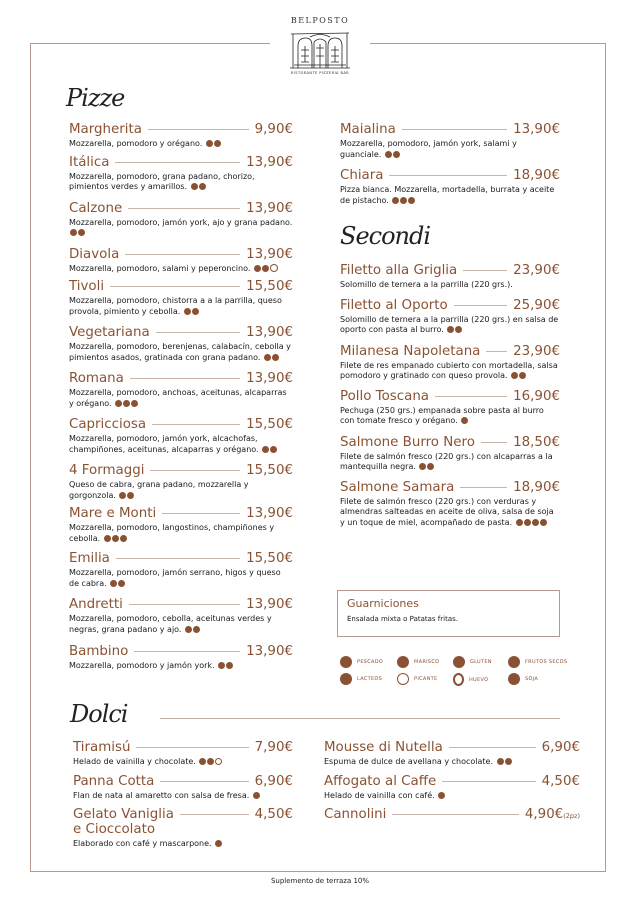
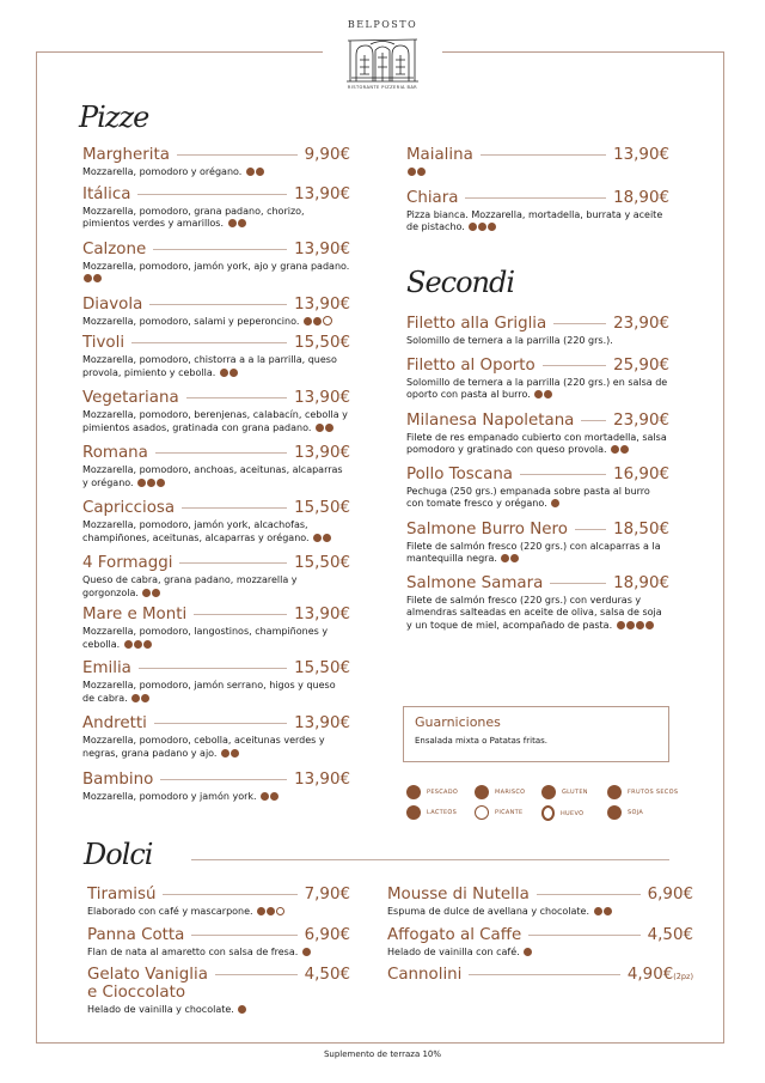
  BELPOSTO
  Pizze
  Secondi
  Dolci
  Margherita
  9,90€
  Mozzarella, pomodoro y orégano.
  Itálica
  13,90€
  Mozzarella, pomodoro, grana padano, chorizo, pimientos verdes y amarillos.
  Calzone
  13,90€
  Mozzarella, pomodoro, jamón york, ajo y grana padano.
  Diavola
  13,90€
  Mozzarella, pomodoro, salami y peperoncino.
  Tivoli
  15,50€
  Mozzarella, pomodoro, chistorra a a la parrilla, queso provola, pimiento y cebolla.
  Vegetariana
  13,90€
  Mozzarella, pomodoro, berenjenas, calabacín, cebolla y pimientos asados, gratinada con grana padano.
  Romana
  13,90€
  Mozzarella, pomodoro, anchoas, aceitunas, alcaparras y orégano.
  Capricciosa
  15,50€
  Mozzarella, pomodoro, jamón york, alcachofas, champiñones, aceitunas, alcaparras y orégano.
  4 Formaggi
  15,50€
  Queso de cabra, grana padano, mozzarella y gorgonzola.
  Mare e Monti
  13,90€
  Mozzarella, pomodoro, langostinos, champiñones y cebolla.
  Emilia
  15,50€
  Mozzarella, pomodoro, jamón serrano, higos y queso de cabra.
  Andretti
  13,90€
  Mozzarella, pomodoro, cebolla, aceitunas verdes y negras, grana padano y ajo.
  Bambino
  13,90€
  Mozzarella, pomodoro y jamón york.
  Maialina
  13,90€
- Mozzarella, pomodoro, jamón york, salami y guanciale.
  Chiara
  18,90€
  Pizza bianca. Mozzarella, mortadella, burrata y aceite de pistacho.
  Filetto alla Griglia
  23,90€
  Solomillo de ternera a la parrilla (220 grs.).
  Filetto al Oporto
  25,90€
  Solomillo de ternera a la parrilla (220 grs.) en salsa de oporto con pasta al burro.
  Milanesa Napoletana
  23,90€
  Filete de res empanado cubierto con mortadella, salsa pomodoro y gratinado con queso provola.
  Pollo Toscana
  16,90€
  Pechuga (250 grs.) empanada sobre pasta al burro con tomate fresco y orégano.
  Salmone Burro Nero
  18,50€
  Filete de salmón fresco (220 grs.) con alcaparras a la mantequilla negra.
  Salmone Samara
  18,90€
  Filete de salmón fresco (220 grs.) con verduras y almendras salteadas en aceite de oliva, salsa de soja y un toque de miel, acompañado de pasta.
  Guarniciones
  Ensalada mixta o Patatas fritas.
  Tiramisú
  7,90€
- Helado de vainilla y chocolate.
+ Elaborado con café y mascarpone.
  Panna Cotta
  6,90€
  Flan de nata al amaretto con salsa de fresa.
  Gelato Vaniglia
  4,50€
  e Cioccolato
- Elaborado con café y mascarpone.
+ Helado de vainilla y chocolate.
  Mousse di Nutella
  6,90€
  Espuma de dulce de avellana y chocolate.
  Affogato al Caffe
  4,50€
  Helado de vainilla con café.
  Cannolini
  4,90€
  (2pz)
  Suplemento de terraza 10%
